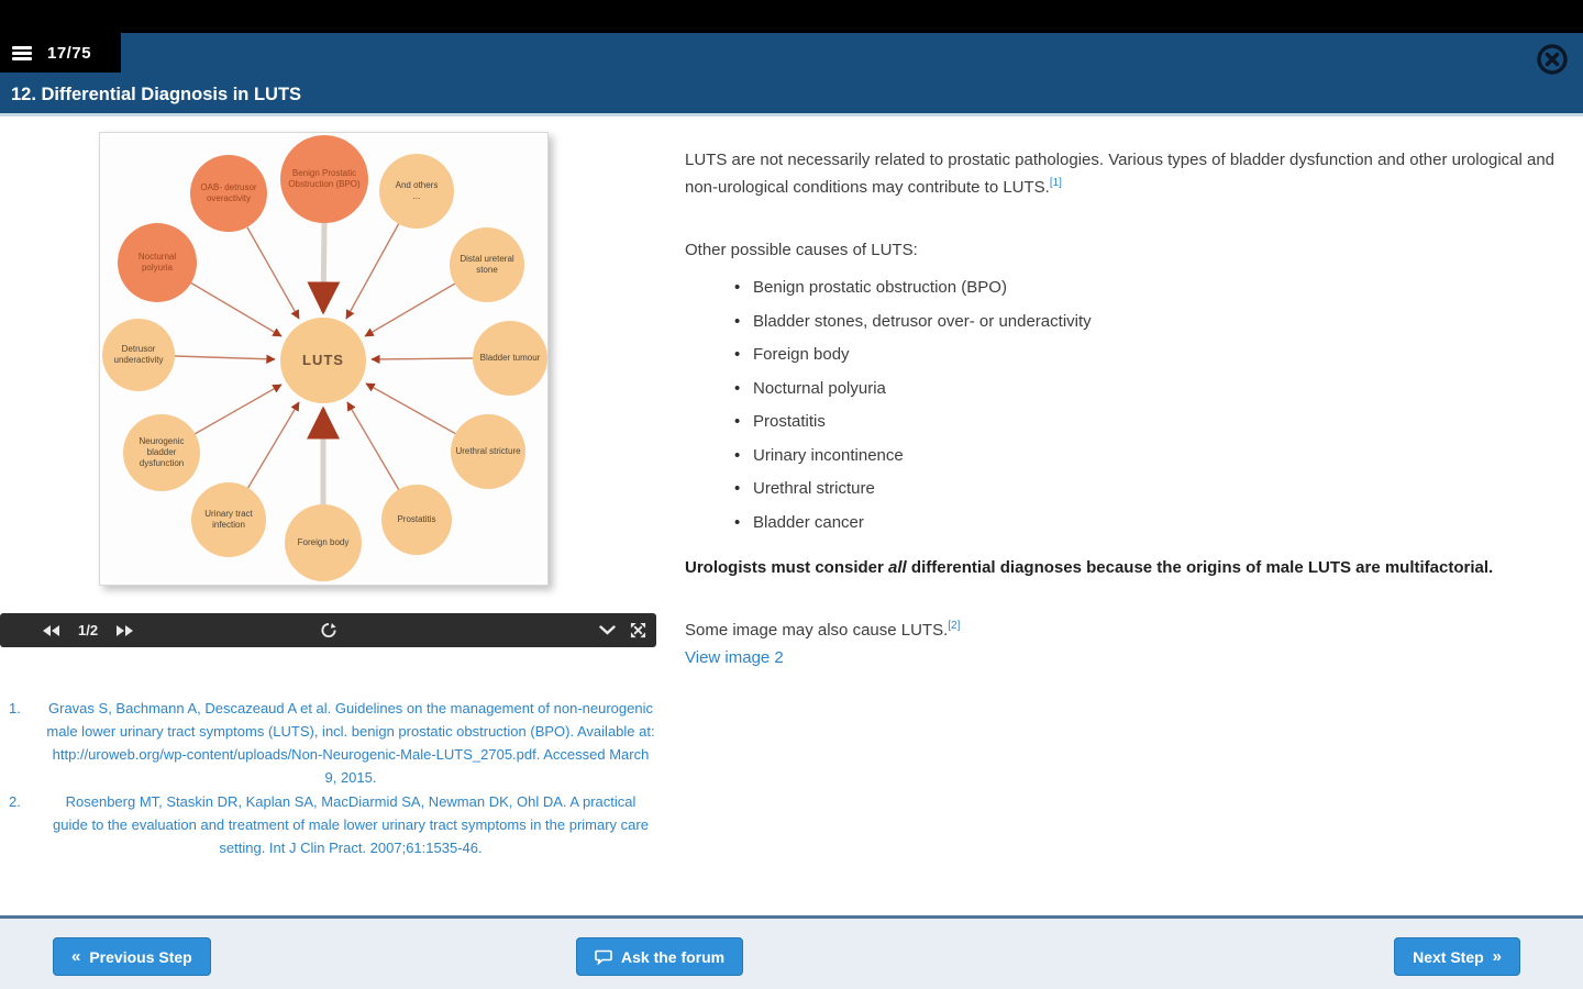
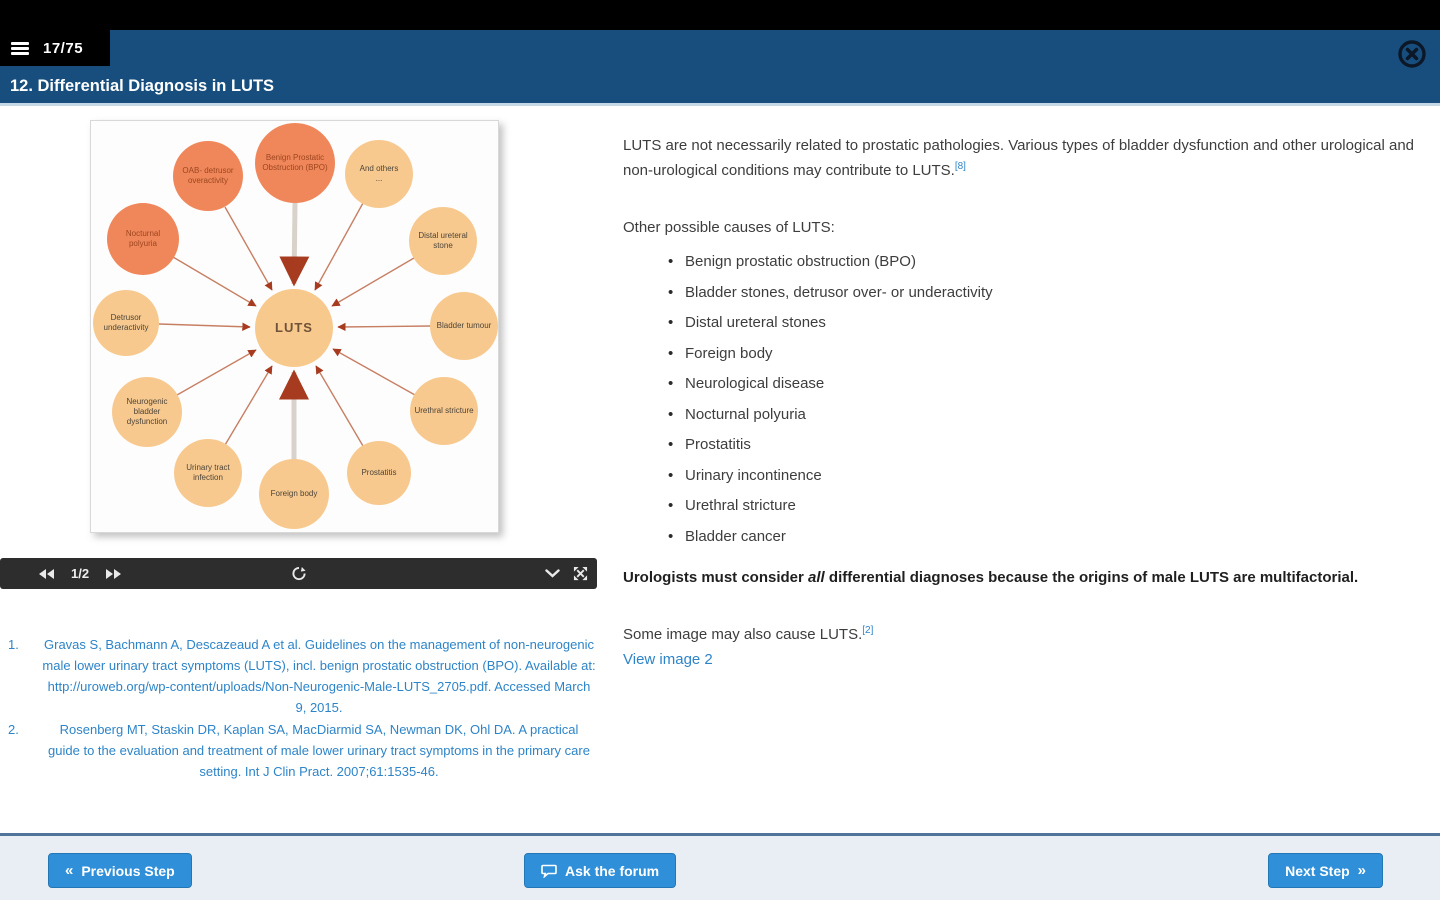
  17/75
  12. Differential Diagnosis in LUTS
  Benign Prostatic Obstruction (BPO)
  OAB- detrusor overactivity
  Nocturnal polyuria
  And others
  ...
  Distal ureteral stone
  Bladder tumour
  Detrusor underactivity
  Urethral stricture
  Neurogenic bladder dysfunction
  Prostatitis
  Urinary tract infection
  Foreign body
  LUTS
  1/2
  1.
  Gravas S, Bachmann A, Descazeaud A et al. Guidelines on the management of non-neurogenic male lower urinary tract symptoms (LUTS), incl. benign prostatic obstruction (BPO). Available at: http://uroweb.org/wp-content/uploads/Non-Neurogenic-Male-LUTS_2705.pdf. Accessed March 9, 2015.
  2.
  Rosenberg MT, Staskin DR, Kaplan SA, MacDiarmid SA, Newman DK, Ohl DA. A practical guide to the evaluation and treatment of male lower urinary tract symptoms in the primary care setting. Int J Clin Pract. 2007;61:1535-46.
- LUTS are not necessarily related to prostatic pathologies. Various types of bladder dysfunction and other urological and non-urological conditions may contribute to LUTS.[1]
+ LUTS are not necessarily related to prostatic pathologies. Various types of bladder dysfunction and other urological and non-urological conditions may contribute to LUTS.[8]
  Other possible causes of LUTS:
  Benign prostatic obstruction (BPO)
  Bladder stones, detrusor over- or underactivity
+ Distal ureteral stones
  Foreign body
+ Neurological disease
  Nocturnal polyuria
  Prostatitis
  Urinary incontinence
  Urethral stricture
  Bladder cancer
  Urologists must consider all differential diagnoses because the origins of male LUTS are multifactorial.
  Some image may also cause LUTS.[2]
  View image 2
  «
  Previous Step
  Ask the forum
  Next Step
  »
